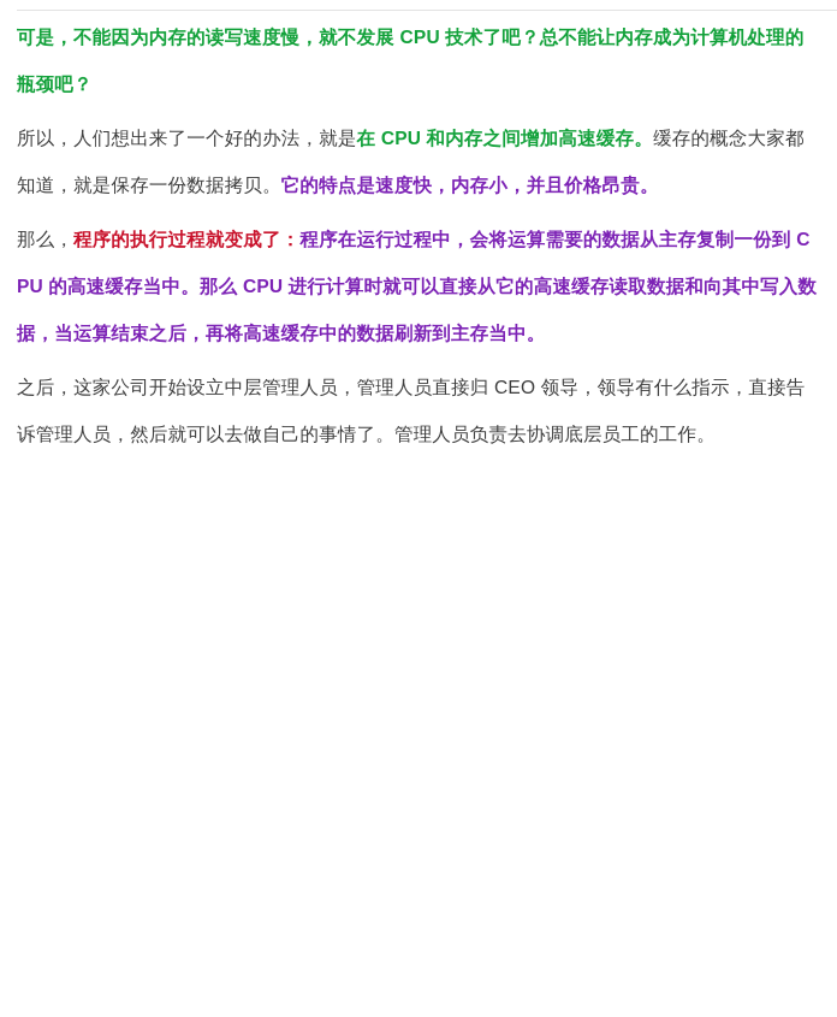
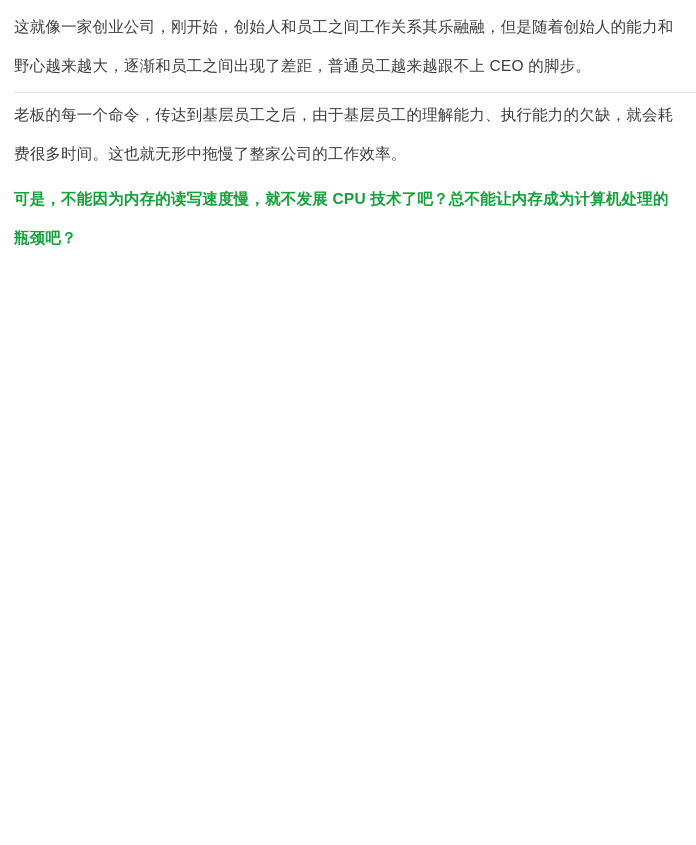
+ 这就像一家创业公司，刚开始，创始人和员工之间工作关系其乐融融，但是随着创始人的能力和野心越来越大，逐渐和员工之间出现了差距，普通员工越来越跟不上 CEO 的脚步。
+ 老板的每一个命令，传达到基层员工之后，由于基层员工的理解能力、执行能力的欠缺，就会耗费很多时间。这也就无形中拖慢了整家公司的工作效率。
  可是，不能因为内存的读写速度慢，就不发展 CPU 技术了吧？总不能让内存成为计算机处理的瓶颈吧？
- 所以，人们想出来了一个好的办法，就是在 CPU 和内存之间增加高速缓存。缓存的概念大家都知道，就是保存一份数据拷贝。它的特点是速度快，内存小，并且价格昂贵。
- 那么，程序的执行过程就变成了：程序在运行过程中，会将运算需要的数据从主存复制一份到 CPU 的高速缓存当中。那么 CPU 进行计算时就可以直接从它的高速缓存读取数据和向其中写入数据，当运算结束之后，再将高速缓存中的数据刷新到主存当中。
- 之后，这家公司开始设立中层管理人员，管理人员直接归 CEO 领导，领导有什么指示，直接告诉管理人员，然后就可以去做自己的事情了。管理人员负责去协调底层员工的工作。
